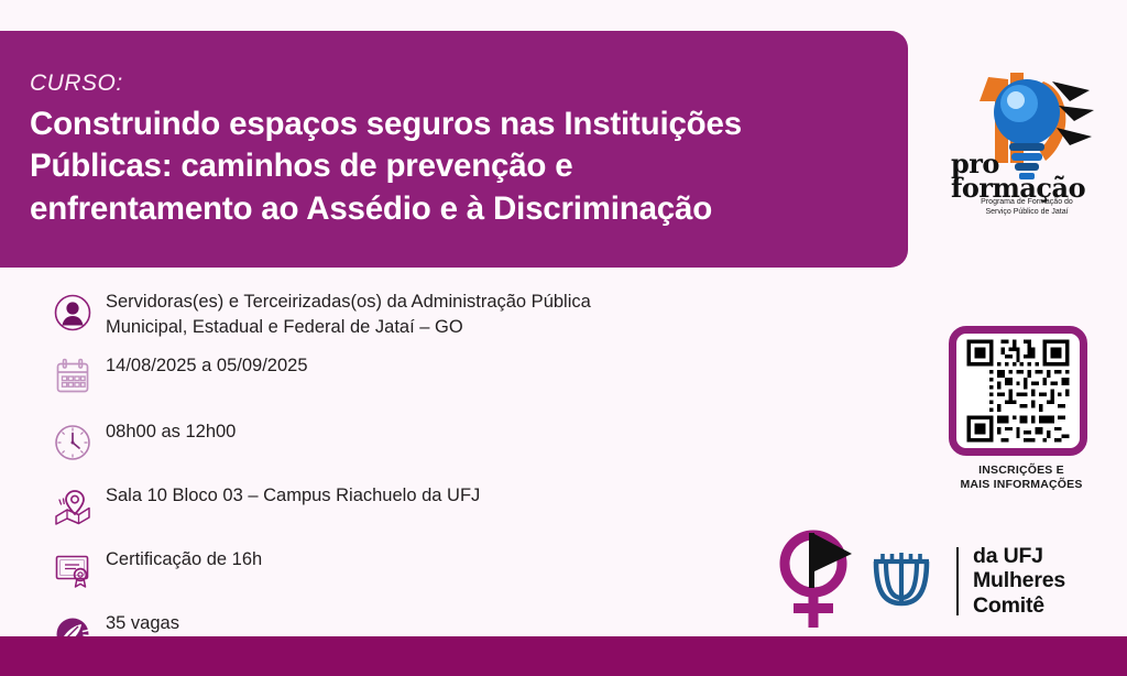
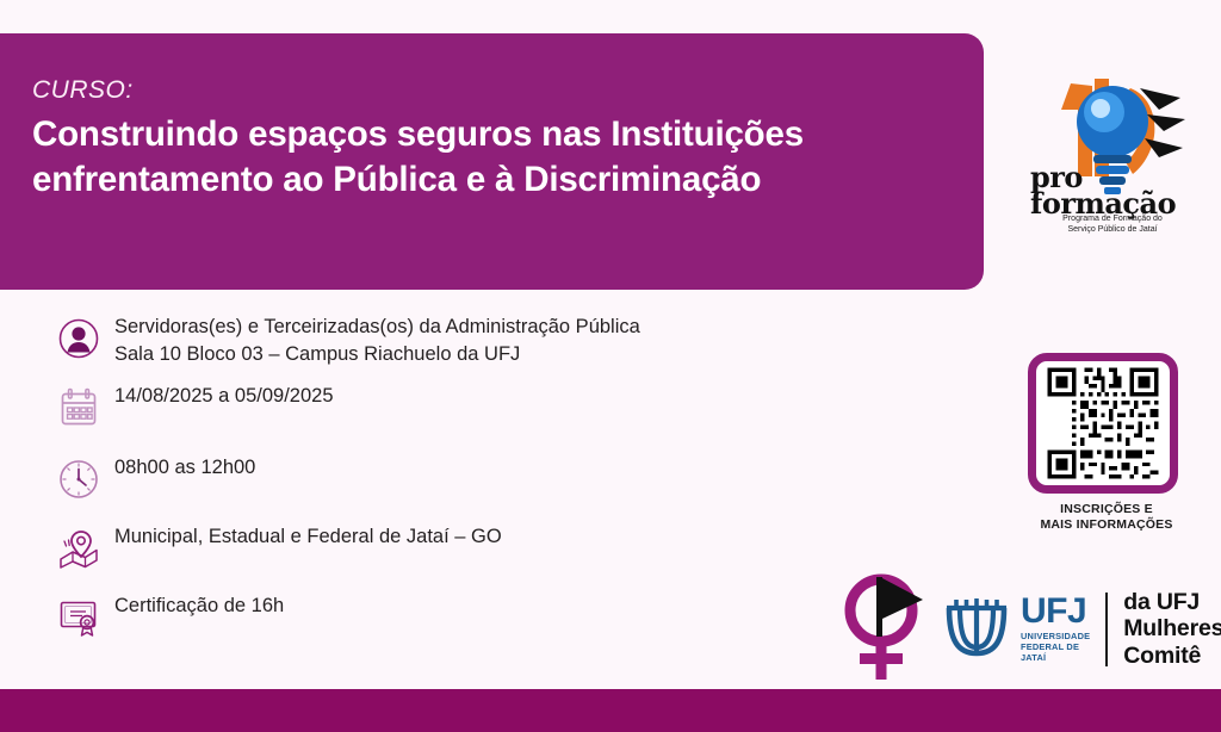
  CURSO:
  Construindo espaços seguros nas Instituições
- Públicas: caminhos de prevenção e
- enfrentamento ao Assédio e à Discriminação
+ enfrentamento ao Pública e à Discriminação
  pro
  formação
  Servidoras(es) e Terceirizadas(os) da Administração Pública
- Municipal, Estadual e Federal de Jataí – GO
+ Sala 10 Bloco 03 – Campus Riachuelo da UFJ
  14/08/2025 a 05/09/2025
  08h00 as 12h00
- Sala 10 Bloco 03 – Campus Riachuelo da UFJ
+ Municipal, Estadual e Federal de Jataí – GO
  Certificação de 16h
- 35 vagas
  INSCRIÇÕES E
  MAIS INFORMAÇÕES
+ UFJ
+ UNIVERSIDADE
+ FEDERAL DE JATAÍ
  da UFJ
  Mulheres
  Comitê
